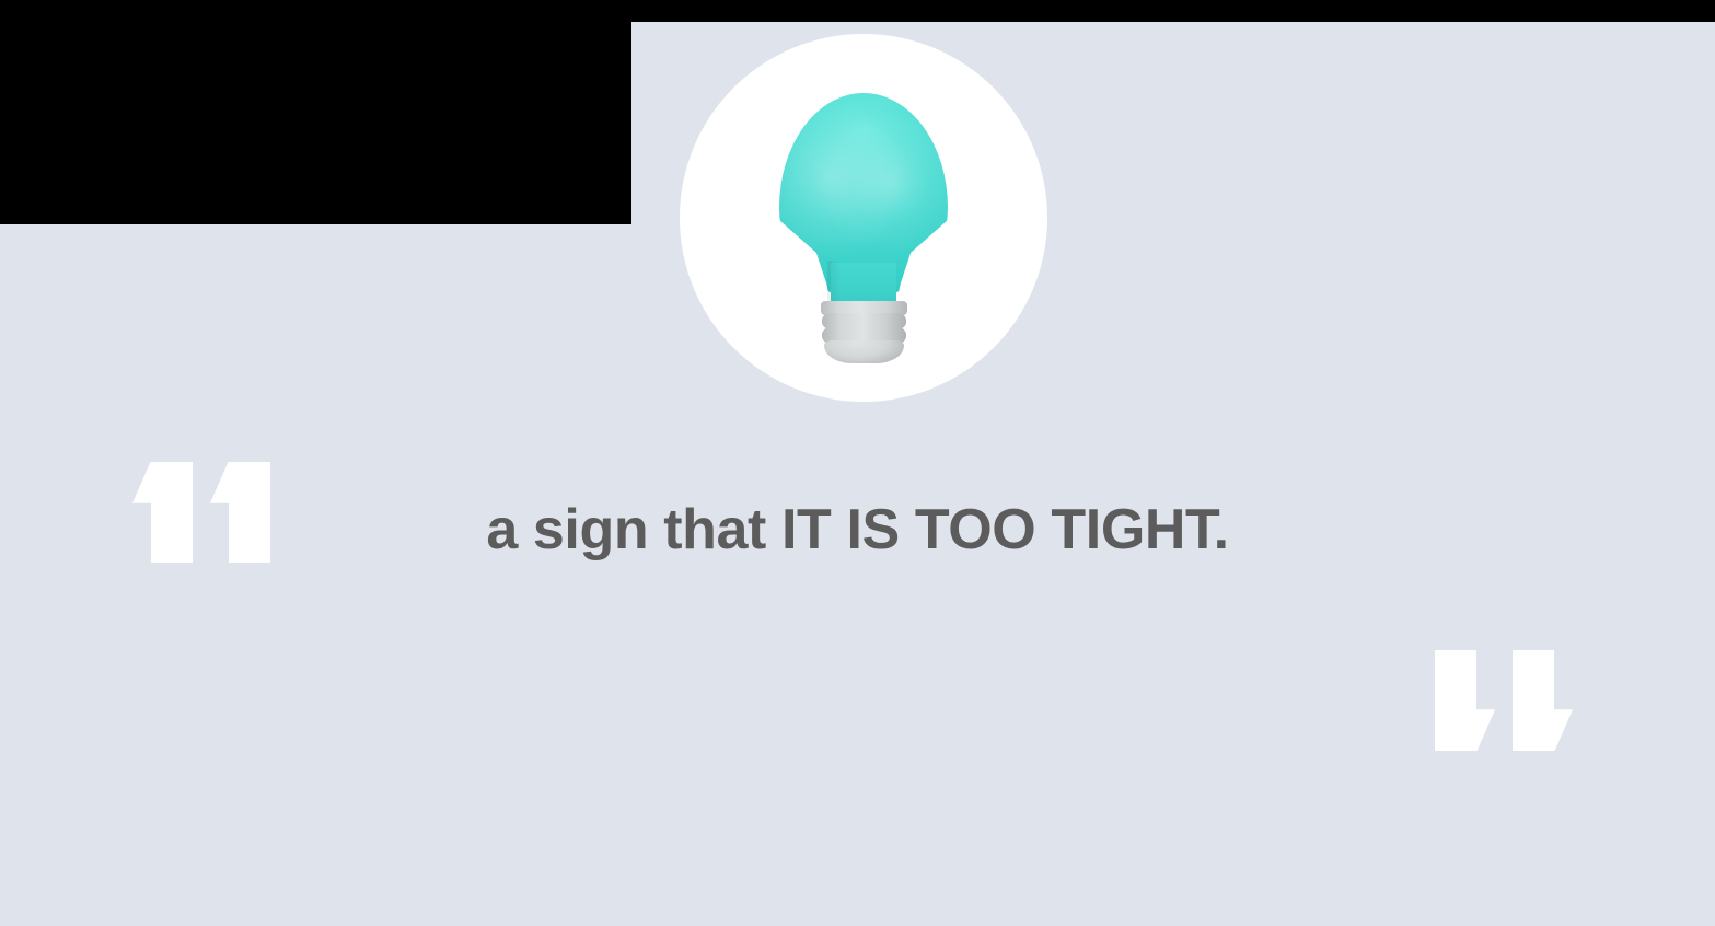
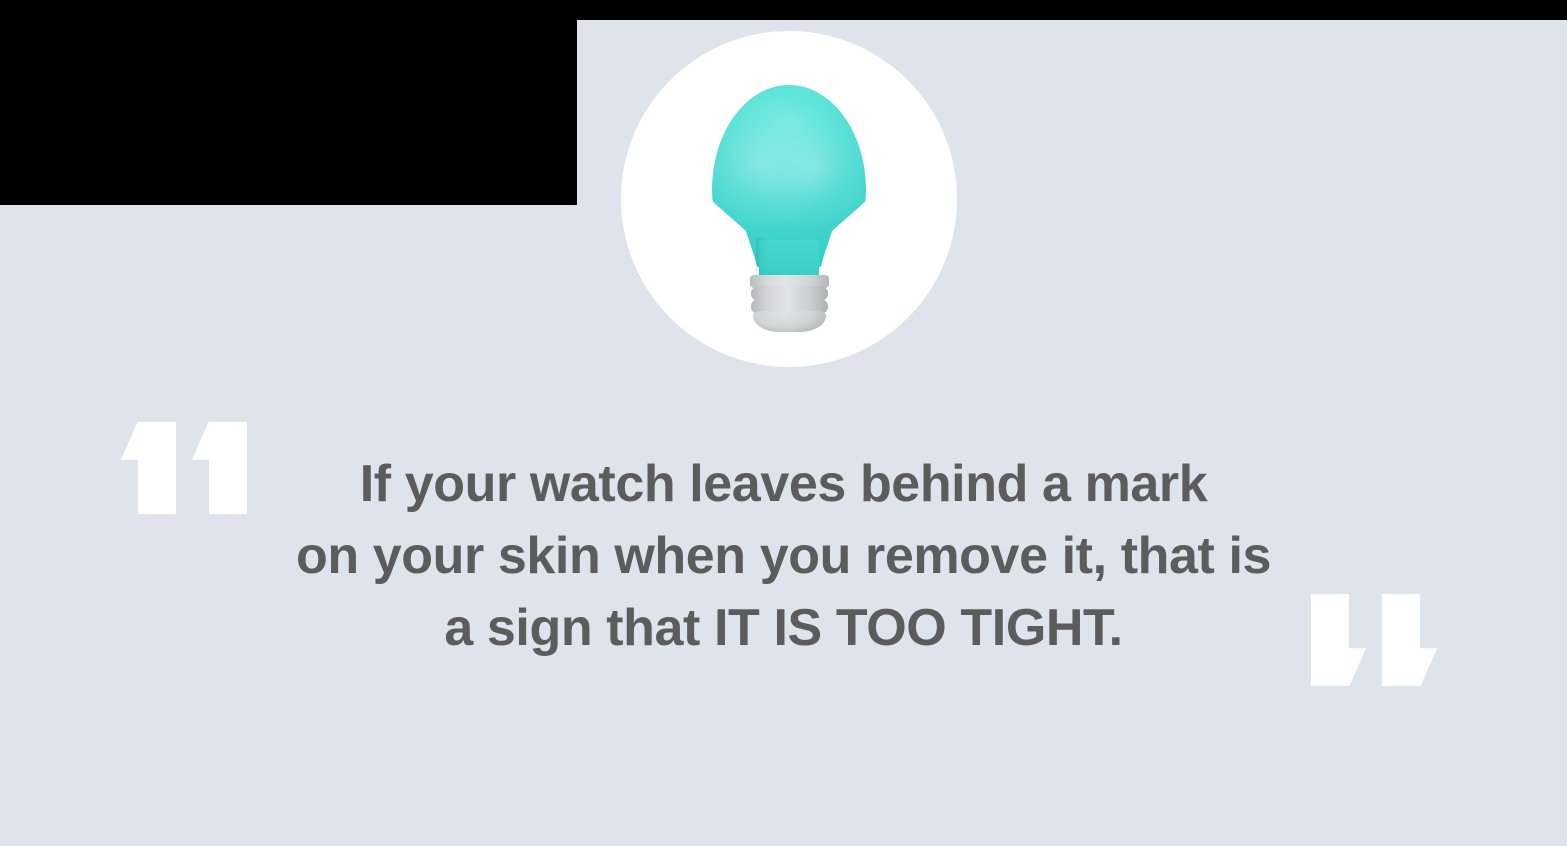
+ If your watch leaves behind a mark
+ on your skin when you remove it, that is
  a sign that IT IS TOO TIGHT.
